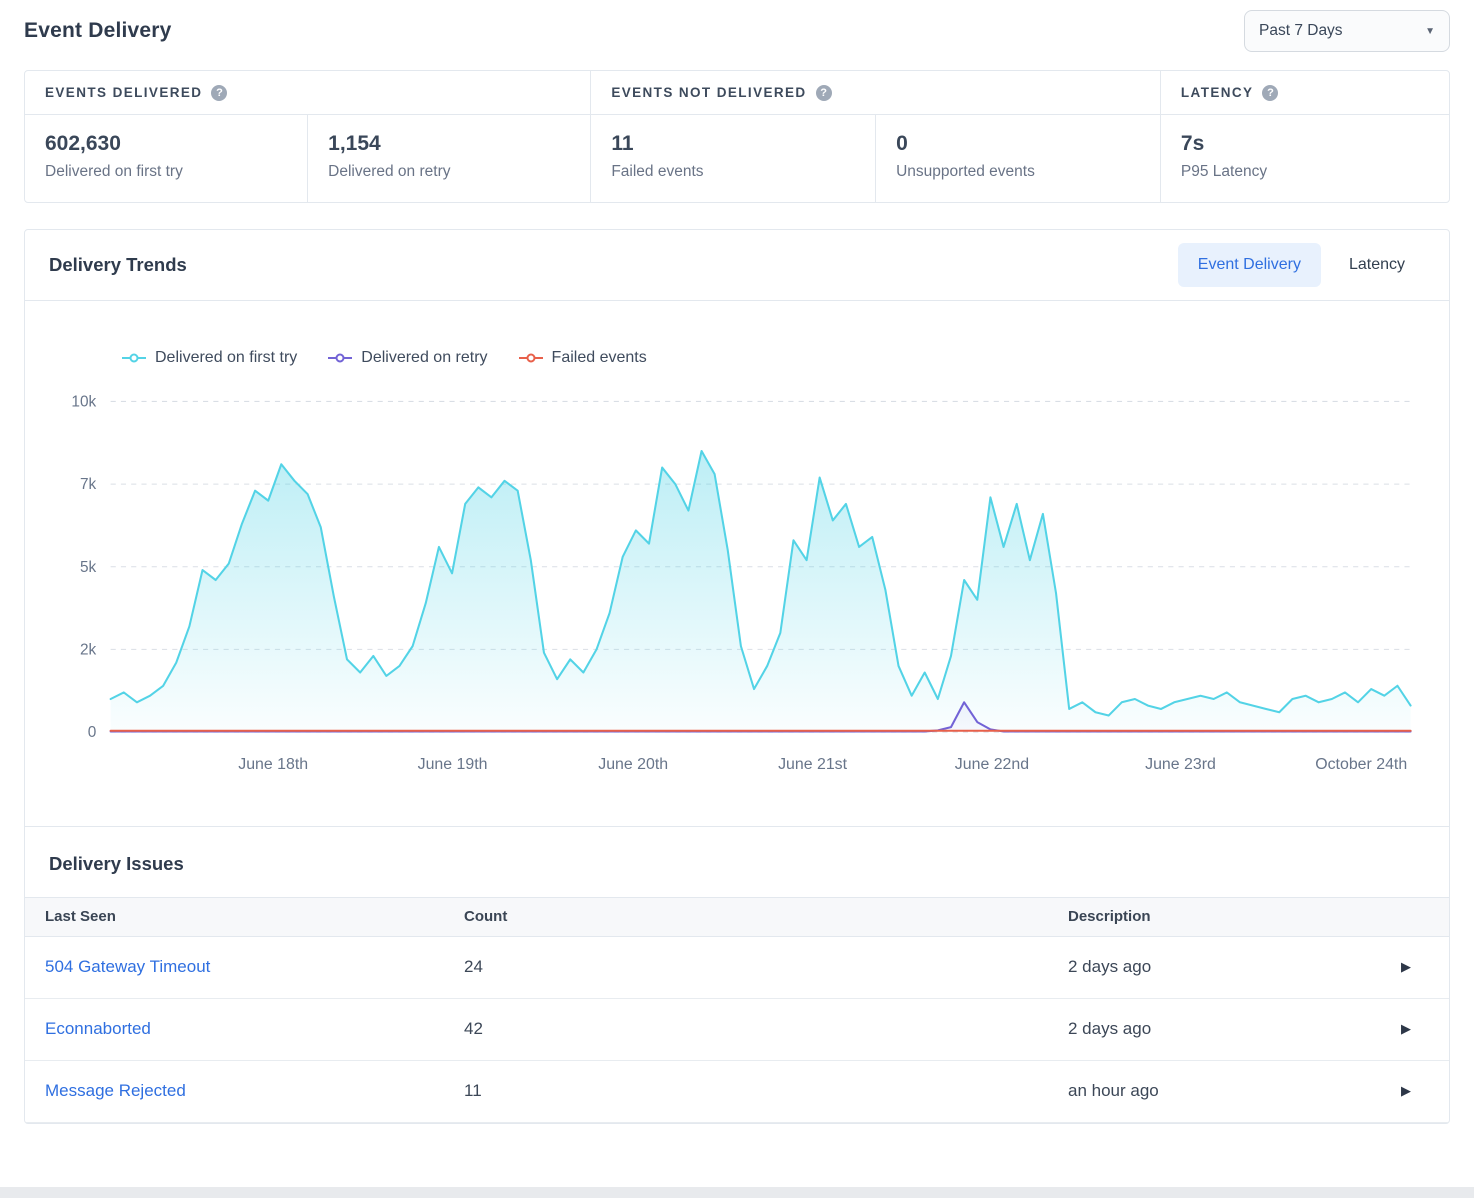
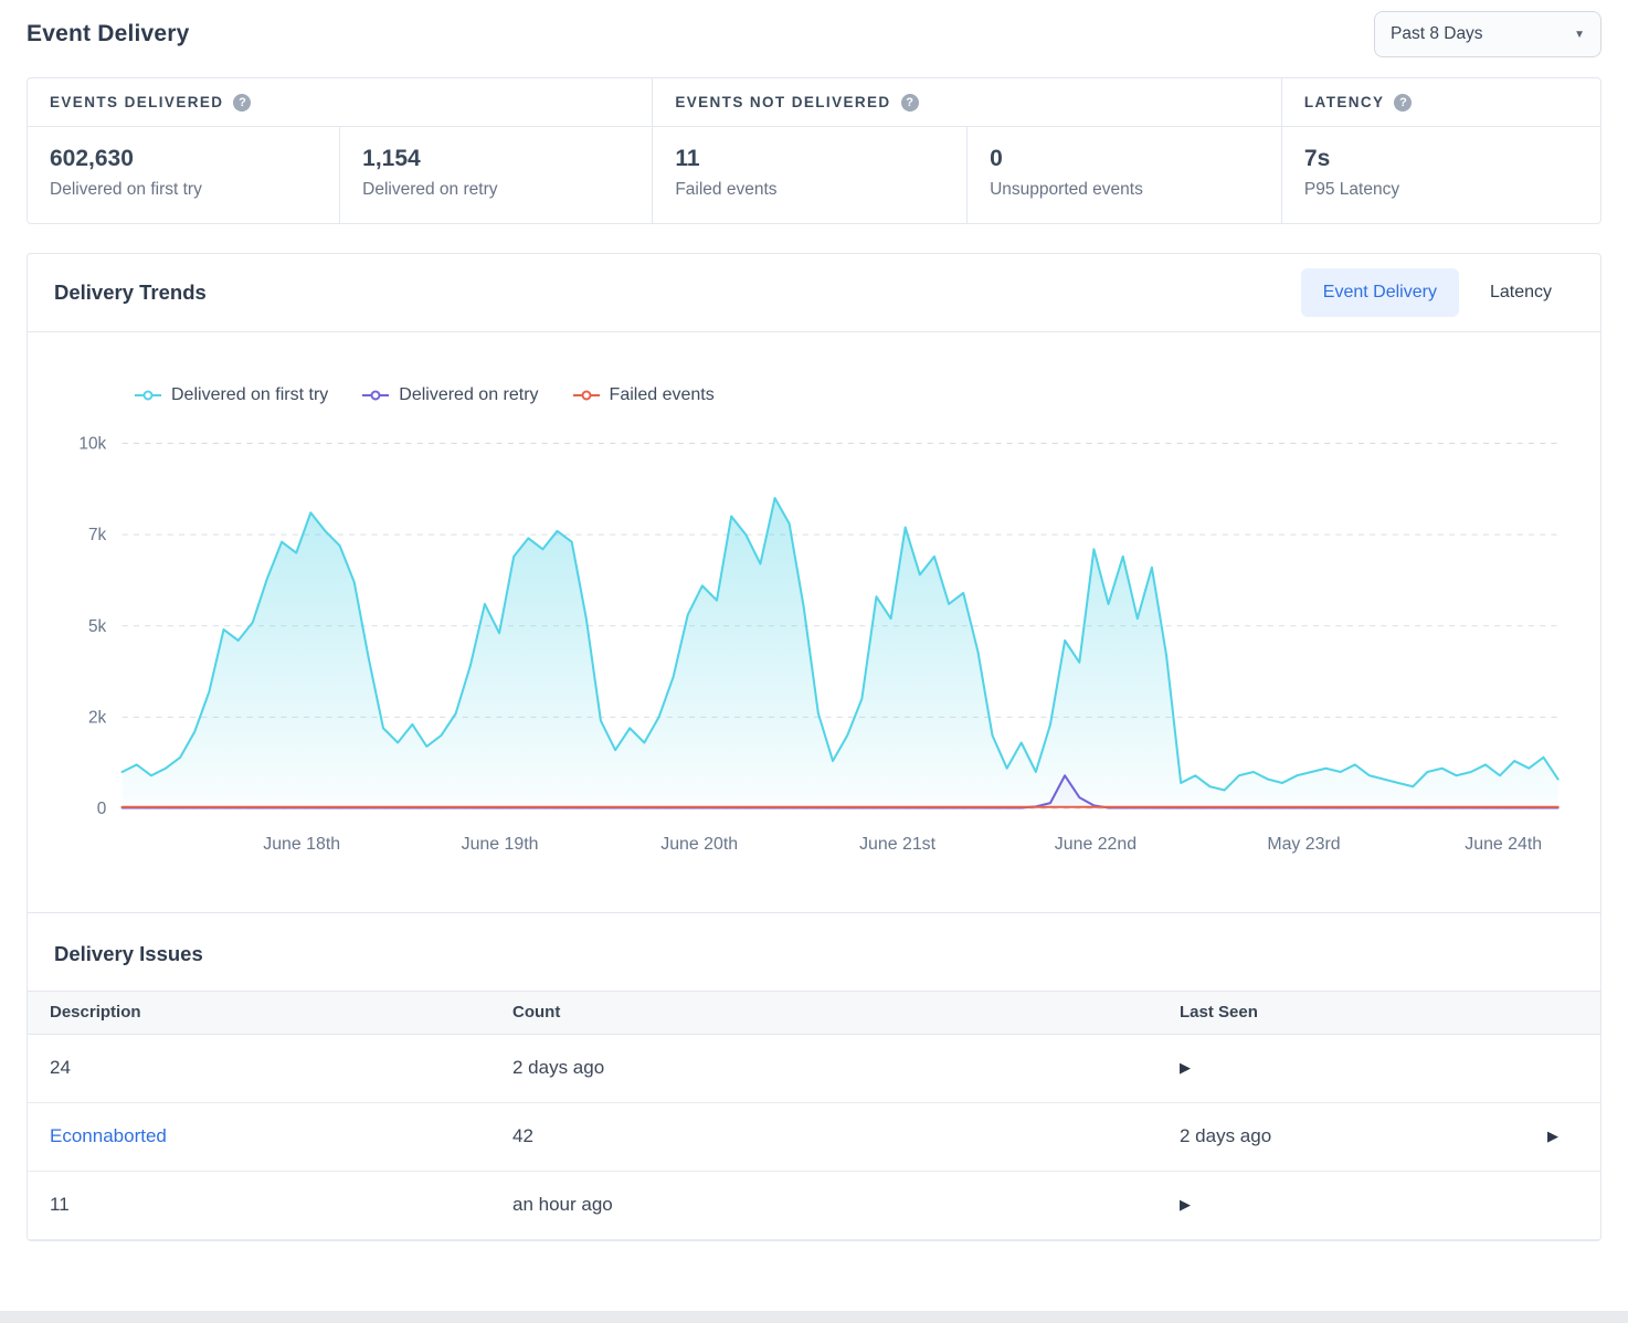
  Event Delivery
- Past 7 Days
+ Past 8 Days
  ▼
  EVENTS DELIVERED
  ?
  602,630
  Delivered on first try
  1,154
  Delivered on retry
  EVENTS NOT DELIVERED
  ?
  11
  Failed events
  0
  Unsupported events
  LATENCY
  ?
  7s
  P95 Latency
  Delivery Trends
  Event Delivery
  Latency
  Delivered on first try
  Delivered on retry
  Failed events
  0
  2k
  5k
  7k
  10k
  June 18th
  June 19th
  June 20th
  June 21st
  June 22nd
- June 23rd
+ May 23rd
- October 24th
+ June 24th
  Delivery Issues
- Last Seen
+ Description
  Count
- Description
+ Last Seen
- 504 Gateway Timeout
  24
  2 days ago
  ▶
  Econnaborted
  42
  2 days ago
  ▶
- Message Rejected
  11
  an hour ago
  ▶
